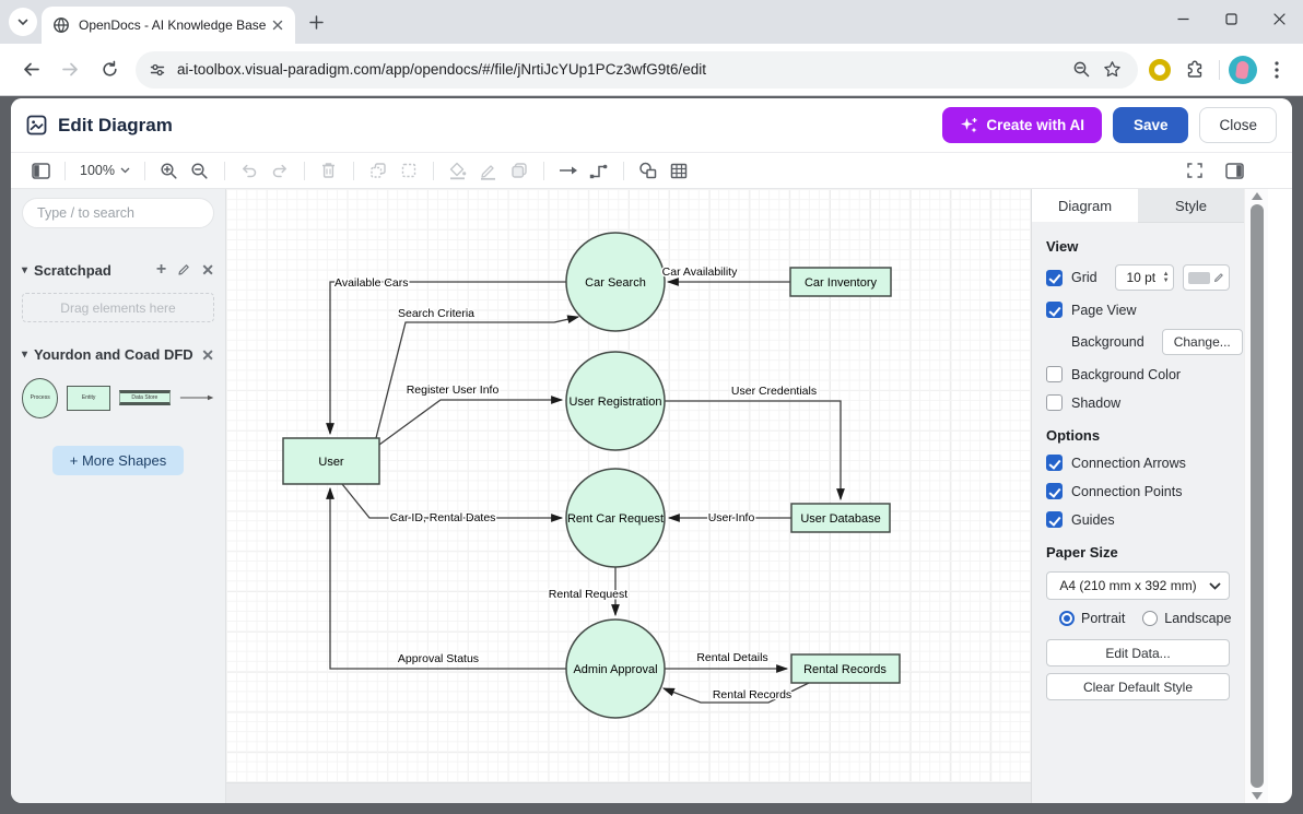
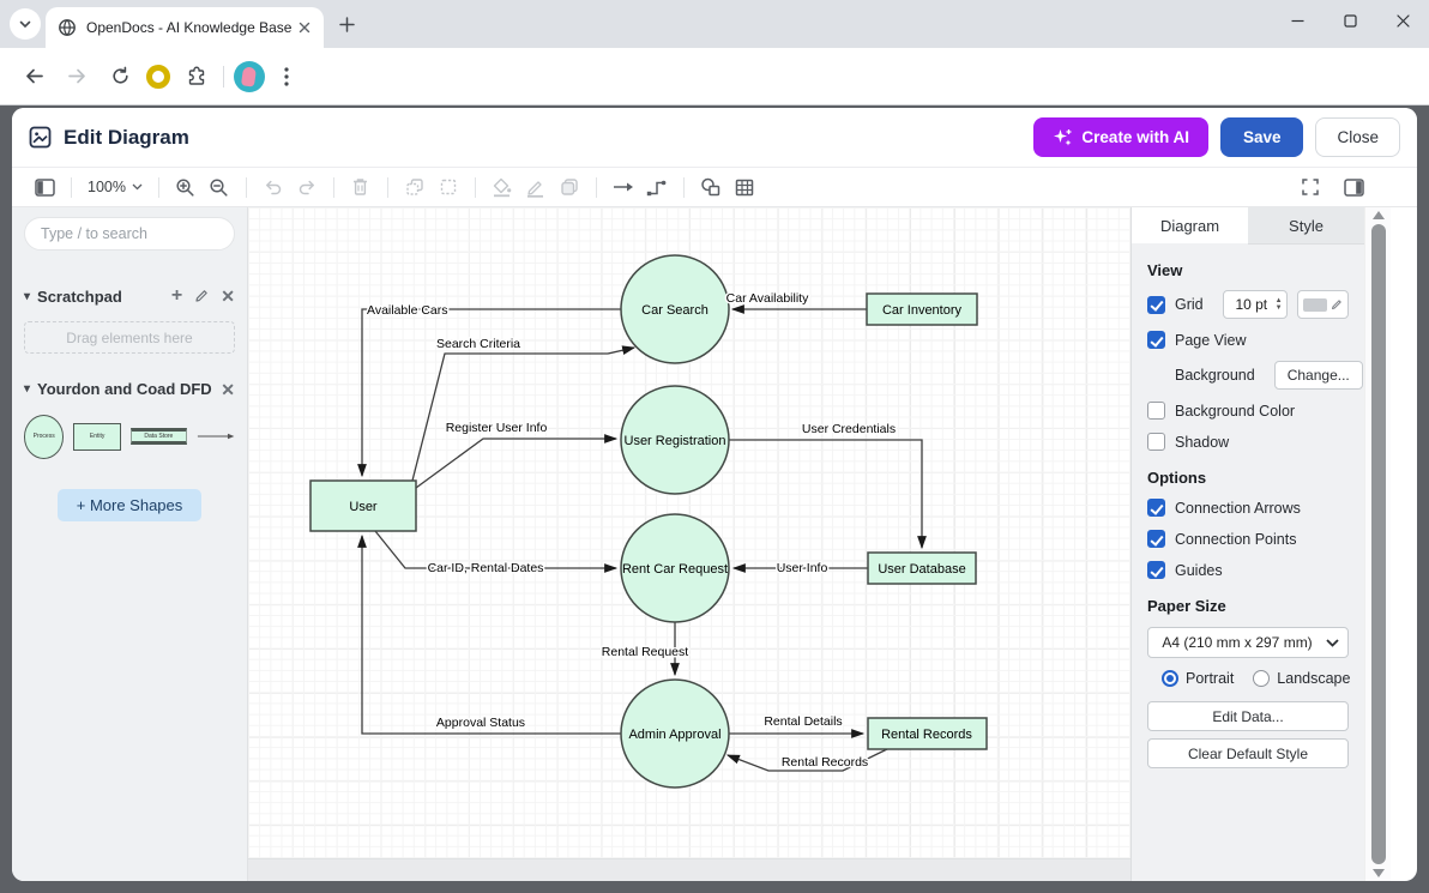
  OpenDocs - AI Knowledge Base
- ai-toolbox.visual-paradigm.com/app/opendocs/#/file/jNrtiJcYUp1PCz3wfG9t6/edit
  Edit Diagram
  Create with AI
  Save
  Close
  100%
  Type / to search
  ▾
  Scratchpad
  +
  ✕
  Drag elements here
  ▾
  Yourdon and Coad DFD
  ✕
  + More Shapes
  Car Search
  User Registration
  Rent Car Request
  Admin Approval
  User
  Car Inventory
  User Database
  Rental Records
  Car Availability
  Available Cars
  Search Criteria
  Register User Info
  User Credentials
  Car ID, Rental Dates
  User Info
  Rental Request
  Approval Status
  Rental Details
  Rental Records
  Diagram
  Style
  View
  Grid
  10 pt
  Page View
  Background
  Change...
  Background Color
  Shadow
  Options
  Connection Arrows
  Connection Points
  Guides
  Paper Size
- A4 (210 mm x 392 mm)
+ A4 (210 mm x 297 mm)
  Portrait
  Landscape
  Edit Data... Clear Default Style
